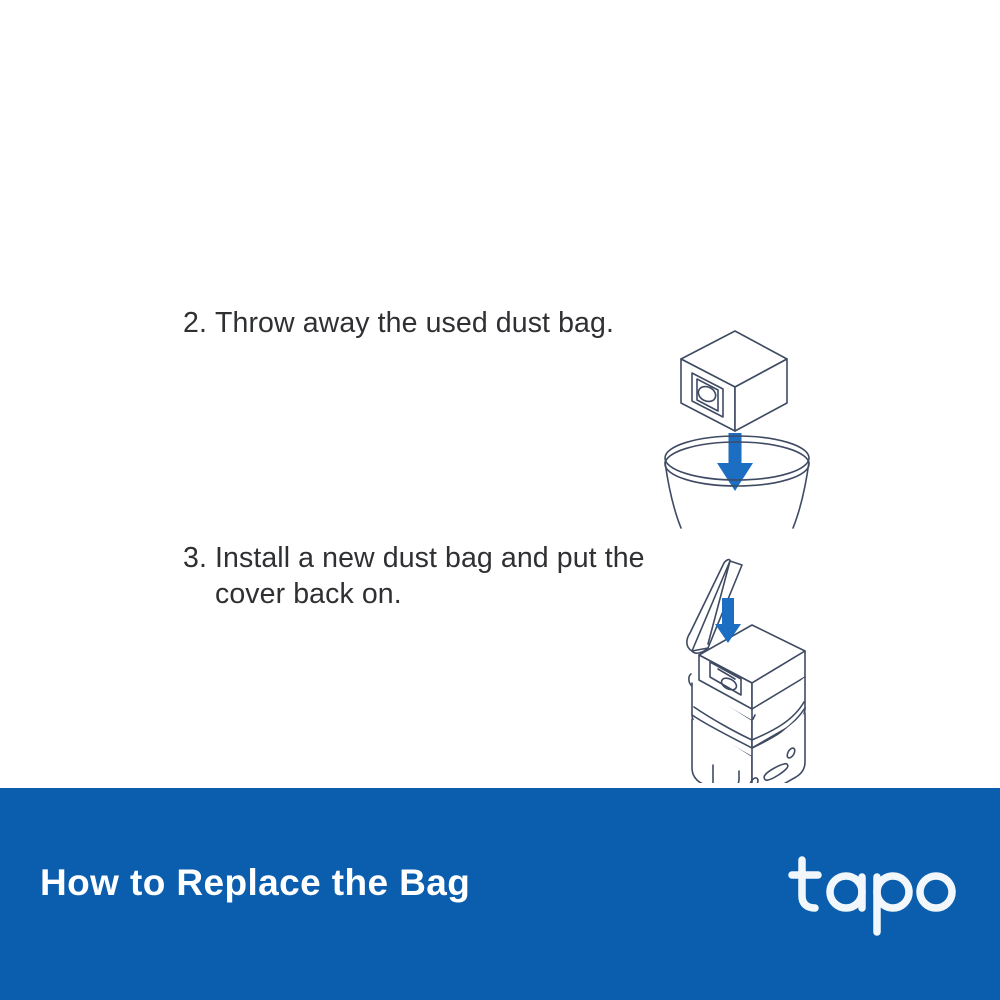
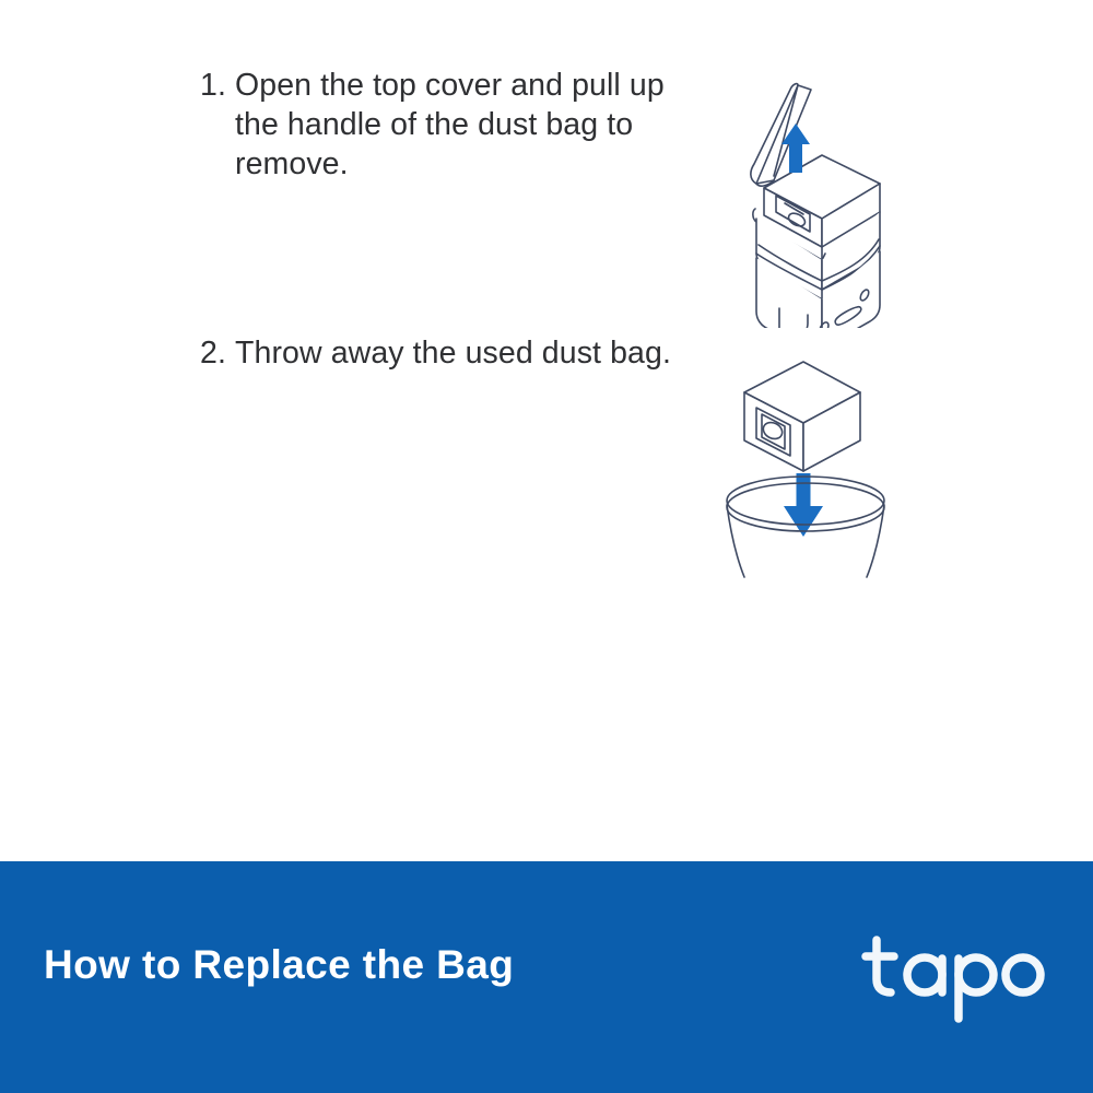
+ 1.
+ Open the top cover and pull up the handle of the dust bag to remove.
  2.
  Throw away the used dust bag.
- 3.
- Install a new dust bag and put the cover back on.
  How to Replace the Bag
